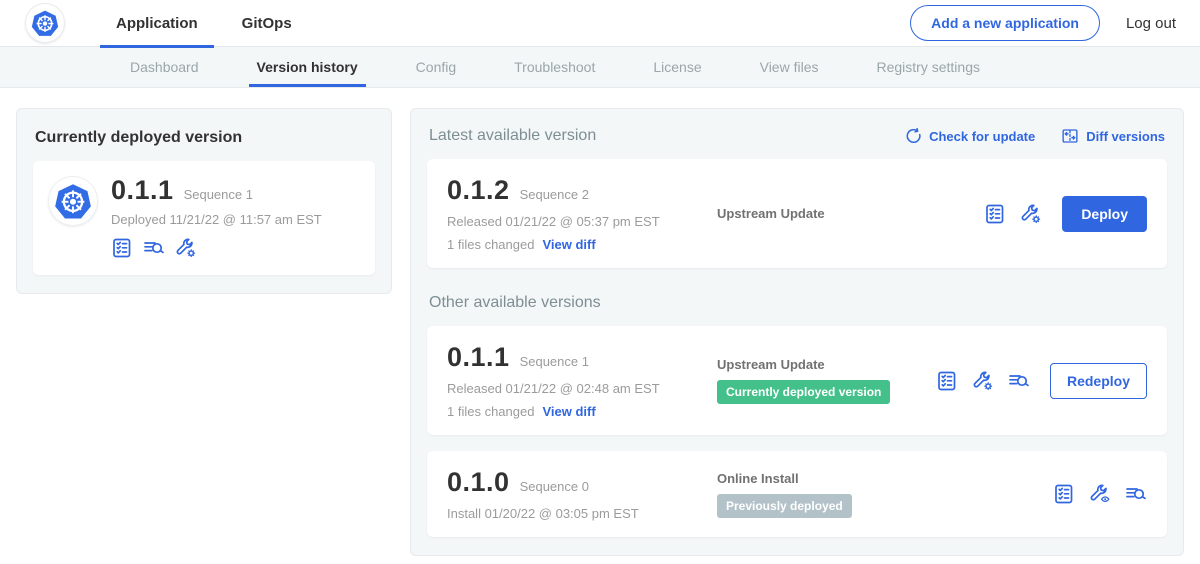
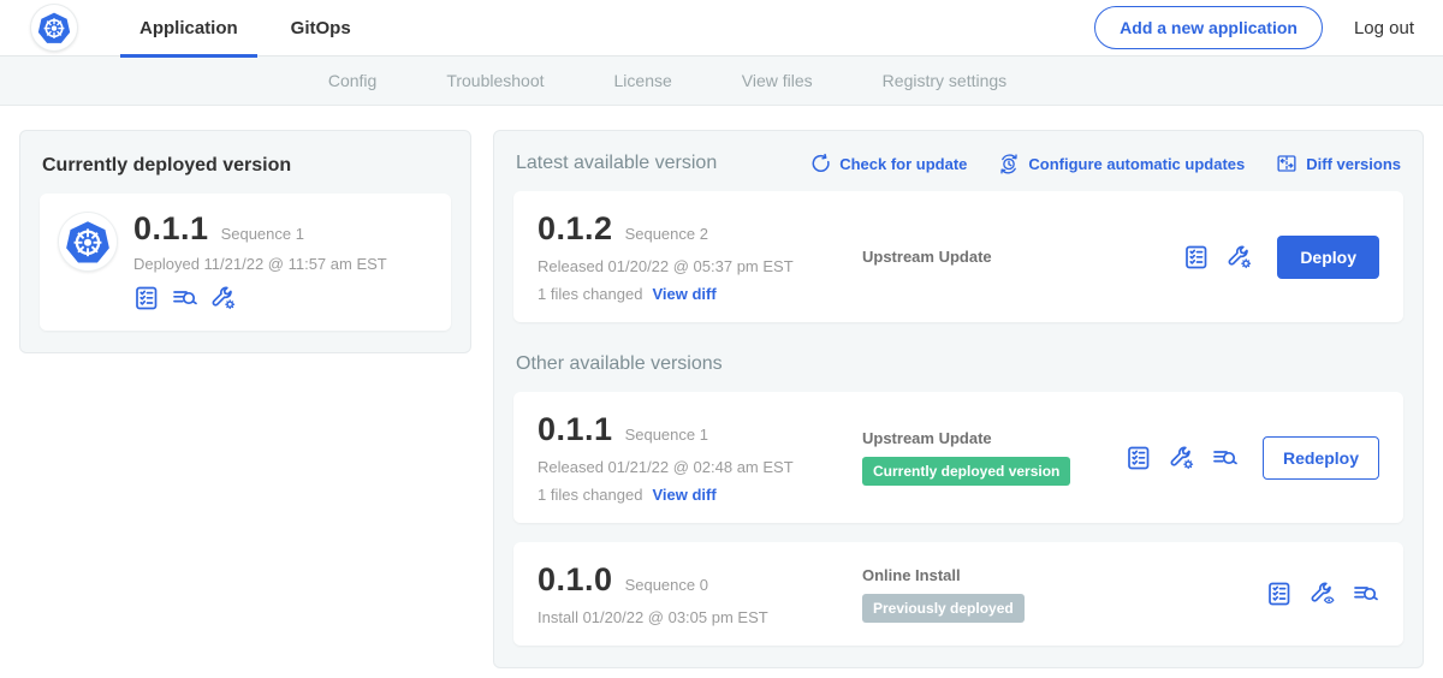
  Application
  GitOps
  Add a new application
  Log out
- Dashboard
- Version history
  Config
  Troubleshoot
  License
  View files
  Registry settings
  Currently deployed version
  0.1.1
  Sequence 1
  Deployed 11/21/22 @ 11:57 am EST
  Latest available version
  Check for update
+ Configure automatic updates
  Diff versions
  0.1.2
  Sequence 2
- Released 01/21/22 @ 05:37 pm EST
+ Released 01/20/22 @ 05:37 pm EST
  1 files changed
  View diff
  Upstream Update
  Deploy
  Other available versions
  0.1.1
  Sequence 1
  Released 01/21/22 @ 02:48 am EST
  1 files changed
  View diff
  Upstream Update
  Currently deployed version
  Redeploy
  0.1.0
  Sequence 0
  Install 01/20/22 @ 03:05 pm EST
  Online Install
  Previously deployed
